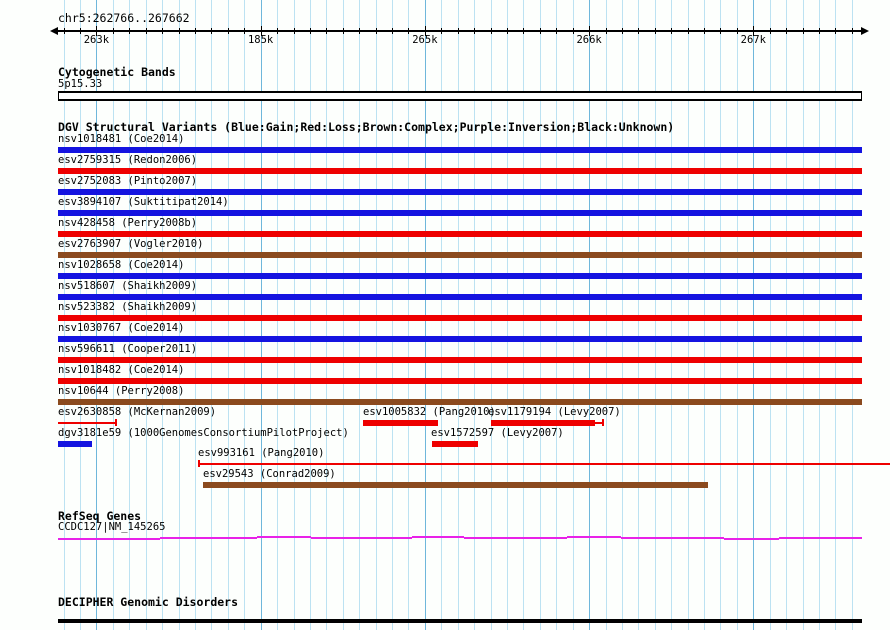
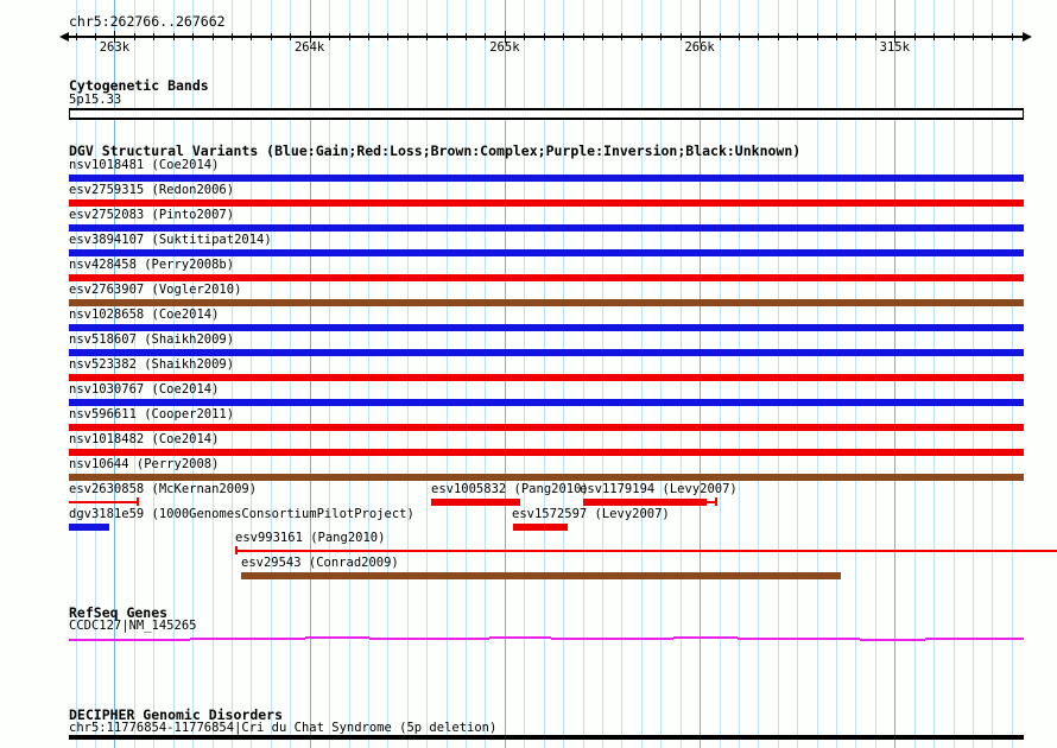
  chr5:262766..267662
  263k
- 185k
+ 264k
  265k
  266k
- 267k
+ 315k
  Cytogenetic Bands
  5p15.33
  DGV Structural Variants (Blue:Gain;Red:Loss;Brown:Complex;Purple:Inversion;Black:Unknown)
  nsv1018481 (Coe2014)
  esv2759315 (Redon2006)
  esv2752083 (Pinto2007)
  esv3894107 (Suktitipat2014)
  nsv428458 (Perry2008b)
  esv2763907 (Vogler2010)
  nsv1028658 (Coe2014)
  nsv518607 (Shaikh2009)
  nsv523382 (Shaikh2009)
  nsv1030767 (Coe2014)
  nsv596611 (Cooper2011)
  nsv1018482 (Coe2014)
  nsv10644 (Perry2008)
  esv2630858 (McKernan2009)
  esv1005832 (Pang2010)
  esv1179194 (Levy2007)
  dgv3181e59 (1000GenomesConsortiumPilotProject)
  esv1572597 (Levy2007)
  esv993161 (Pang2010)
  esv29543 (Conrad2009)
  RefSeq Genes
  CCDC127|NM_145265
  DECIPHER Genomic Disorders
+ chr5:11776854-11776854|Cri du Chat Syndrome (5p deletion)
